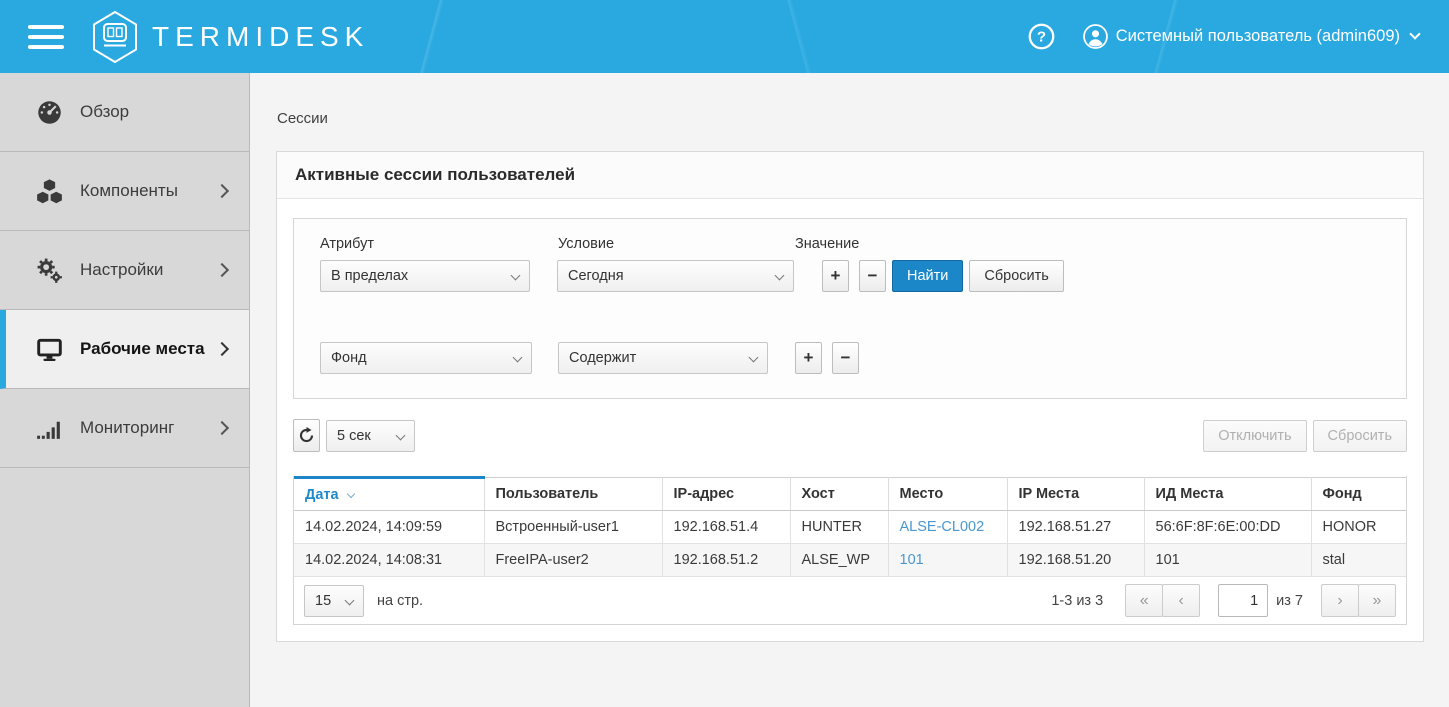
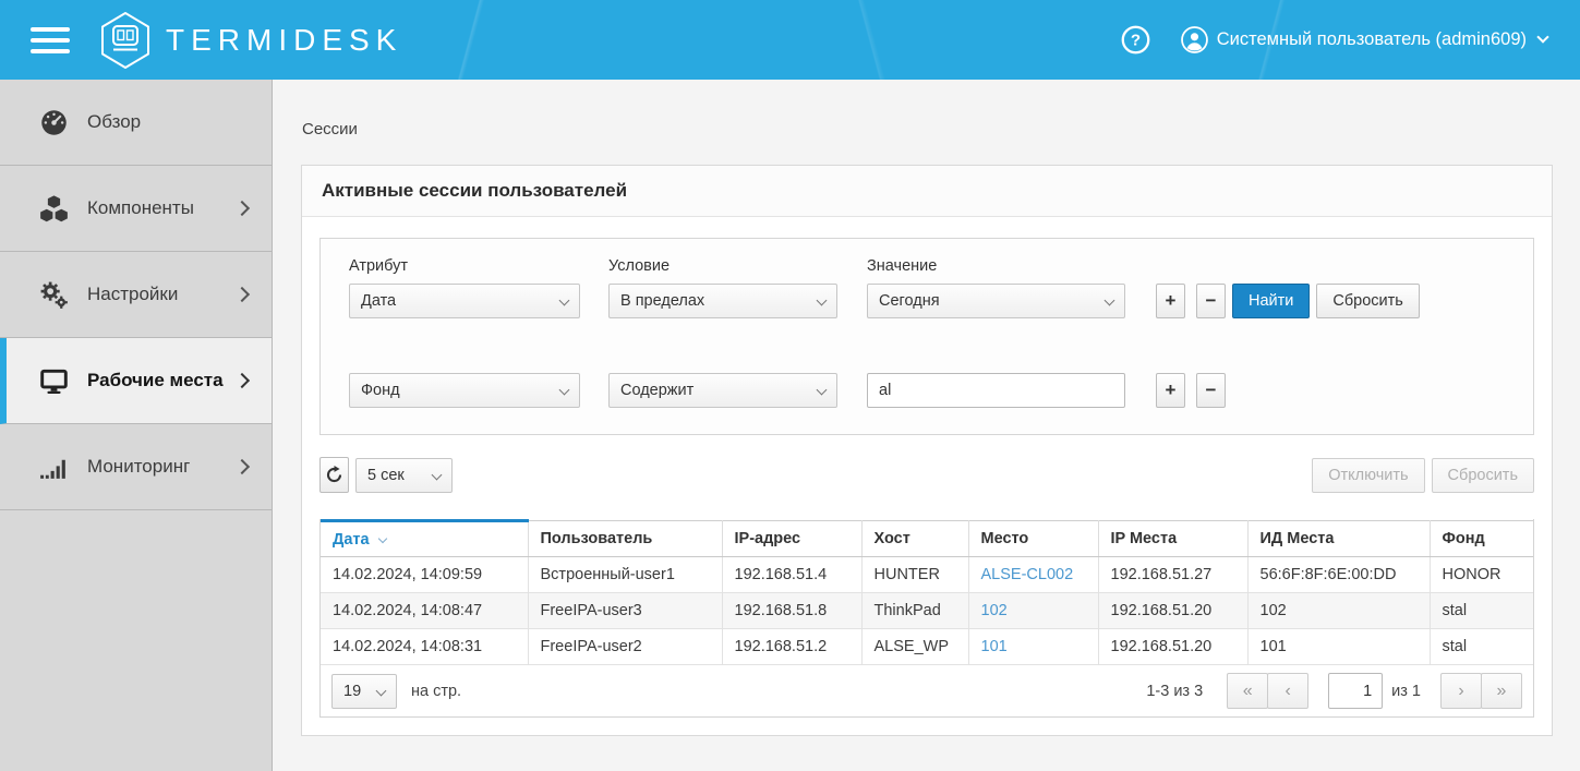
  TERMIDESK
  ?
  Системный пользователь (admin609)
  Обзор
  Компоненты
  Настройки
  Рабочие места
  Мониторинг
  Сессии
  Активные сессии пользователей
  Атрибут
  Условие
  Значение
+ Дата
  В пределах
  Сегодня
  +
  −
  Найти
  Сбросить
  Фонд
  Содержит
+ al
  +
  −
  5 сек
  Отключить
  Сбросить
  Дата	Пользователь	IP-адрес	Хост	Место	IP Места	ИД Места	Фонд
  14.02.2024, 14:09:59	Встроенный-user1	192.168.51.4	HUNTER	ALSE-CL002	192.168.51.27	56:6F:8F:6E:00:DD	HONOR
+ 14.02.2024, 14:08:47	FreeIPA-user3	192.168.51.8	ThinkPad	102	192.168.51.20	102	stal
  14.02.2024, 14:08:31	FreeIPA-user2	192.168.51.2	ALSE_WP	101	192.168.51.20	101	stal
- 15
+ 19
  на стр.
  1-3 из 3
  «
  ‹
  1
- из 7
+ из 1
  ›
  »
